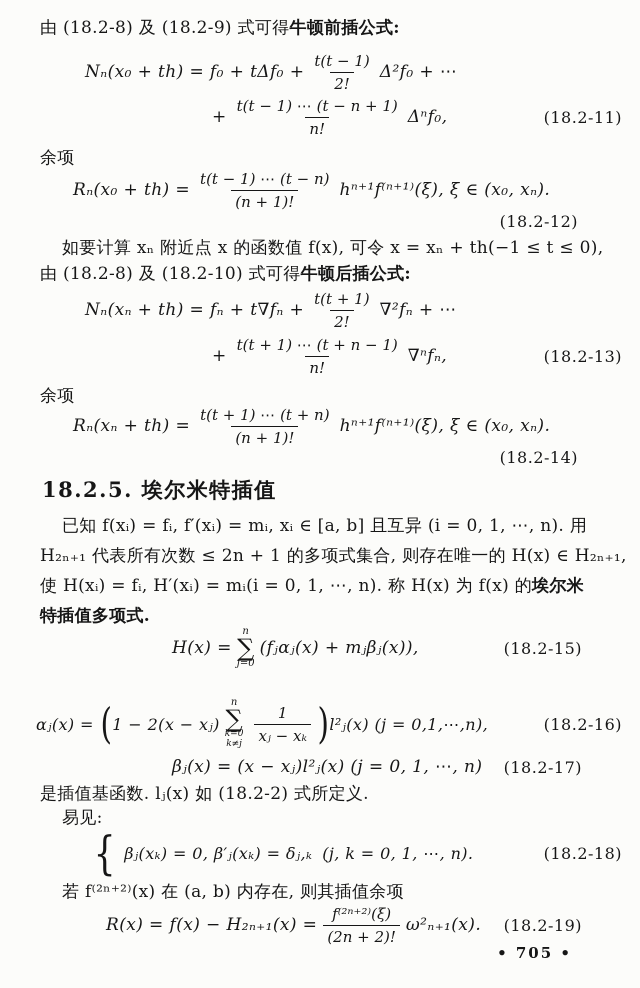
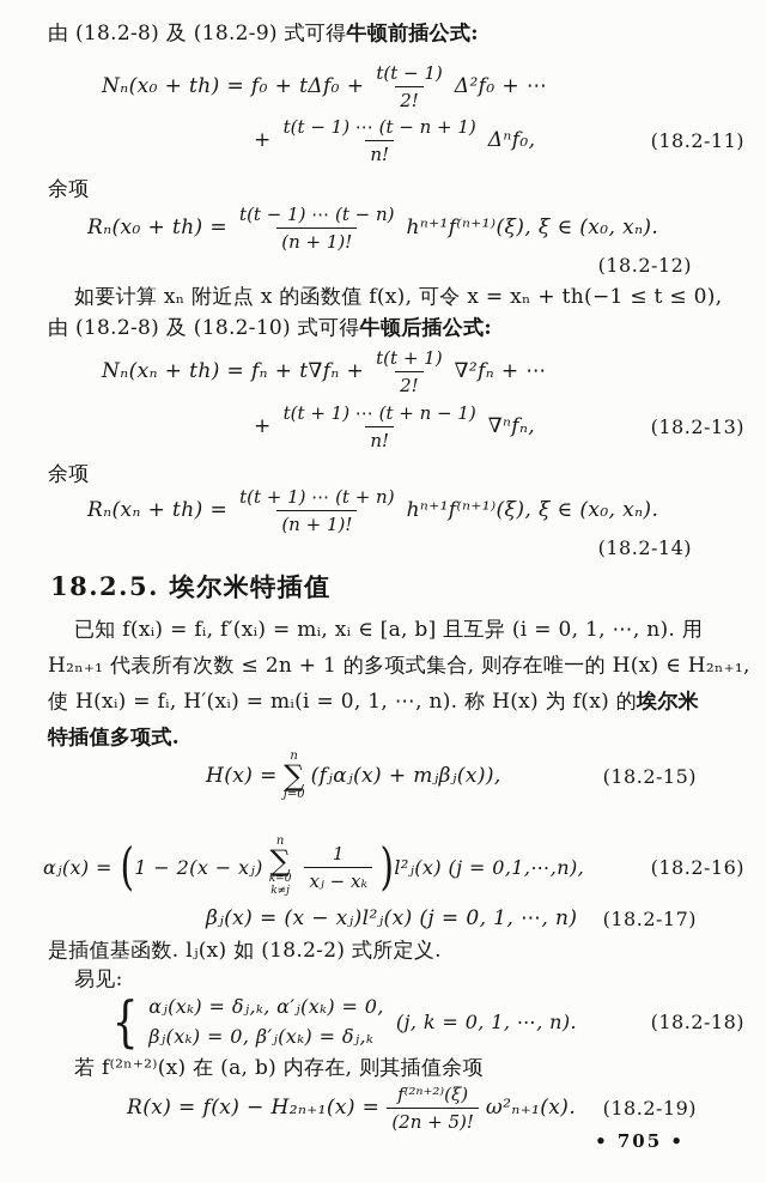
  由 (18.2-8) 及 (18.2-9) 式可得
  牛顿前插公式:
  Nₙ(x₀ + th) = f₀ + tΔf₀ +
  t(t − 1)
  2!
  Δ²f₀ + ⋯
  +
  t(t − 1) ⋯ (t − n + 1)
  n!
  Δⁿf₀,
  (18.2-11)
  余项
  Rₙ(x₀ + th) =
  t(t − 1) ⋯ (t − n)
  (n + 1)!
  hⁿ⁺¹f⁽ⁿ⁺¹⁾(ξ), ξ ∈ (x₀, xₙ).
  (18.2-12)
  如要计算 xₙ 附近点 x 的函数值 f(x), 可令 x = xₙ + th(−1 ≤ t ≤ 0),
  由 (18.2-8) 及 (18.2-10) 式可得
  牛顿后插公式:
  Nₙ(xₙ + th) = fₙ + t∇fₙ +
  t(t + 1)
  2!
  ∇²fₙ + ⋯
  +
  t(t + 1) ⋯ (t + n − 1)
  n!
  ∇ⁿfₙ,
  (18.2-13)
  余项
  Rₙ(xₙ + th) =
  t(t + 1) ⋯ (t + n)
  (n + 1)!
  hⁿ⁺¹f⁽ⁿ⁺¹⁾(ξ), ξ ∈ (x₀, xₙ).
  (18.2-14)
  18.2.5. 埃尔米特插值
  已知 f(xᵢ) = fᵢ, f′(xᵢ) = mᵢ, xᵢ ∈ [a, b] 且互异 (i = 0, 1, ⋯, n). 用
  H₂ₙ₊₁ 代表所有次数 ≤ 2n + 1 的多项式集合, 则存在唯一的 H(x) ∈ H₂ₙ₊₁,
  使 H(xᵢ) = fᵢ, H′(xᵢ) = mᵢ(i = 0, 1, ⋯, n). 称 H(x) 为 f(x) 的
  埃尔米
  特插值多项式.
  H(x) =
  n
  ∑
  j=0
  (fⱼαⱼ(x) + mⱼβⱼ(x)),
  (18.2-15)
  αⱼ(x) =
  (
  1 − 2(x − xⱼ)
  n
  ∑
  k=0
  k≠j
  1
  xⱼ − xₖ
  )
  l²ⱼ(x) (j = 0,1,⋯,n),
  (18.2-16)
  βⱼ(x) = (x − xⱼ)l²ⱼ(x) (j = 0, 1, ⋯, n)
  (18.2-17)
  是插值基函数. lⱼ(x) 如 (18.2-2) 式所定义.
  易见:
  {
+ αⱼ(xₖ) = δⱼ,ₖ, α′ⱼ(xₖ) = 0,
  βⱼ(xₖ) = 0, β′ⱼ(xₖ) = δⱼ,ₖ
  (j, k = 0, 1, ⋯, n).
  (18.2-18)
  若 f⁽²ⁿ⁺²⁾(x) 在 (a, b) 内存在, 则其插值余项
  R(x) = f(x) − H₂ₙ₊₁(x) =
  f⁽²ⁿ⁺²⁾(ξ)
- (2n + 2)!
+ (2n + 5)!
  ω²ₙ₊₁(x).
  (18.2-19)
  • 705 •
